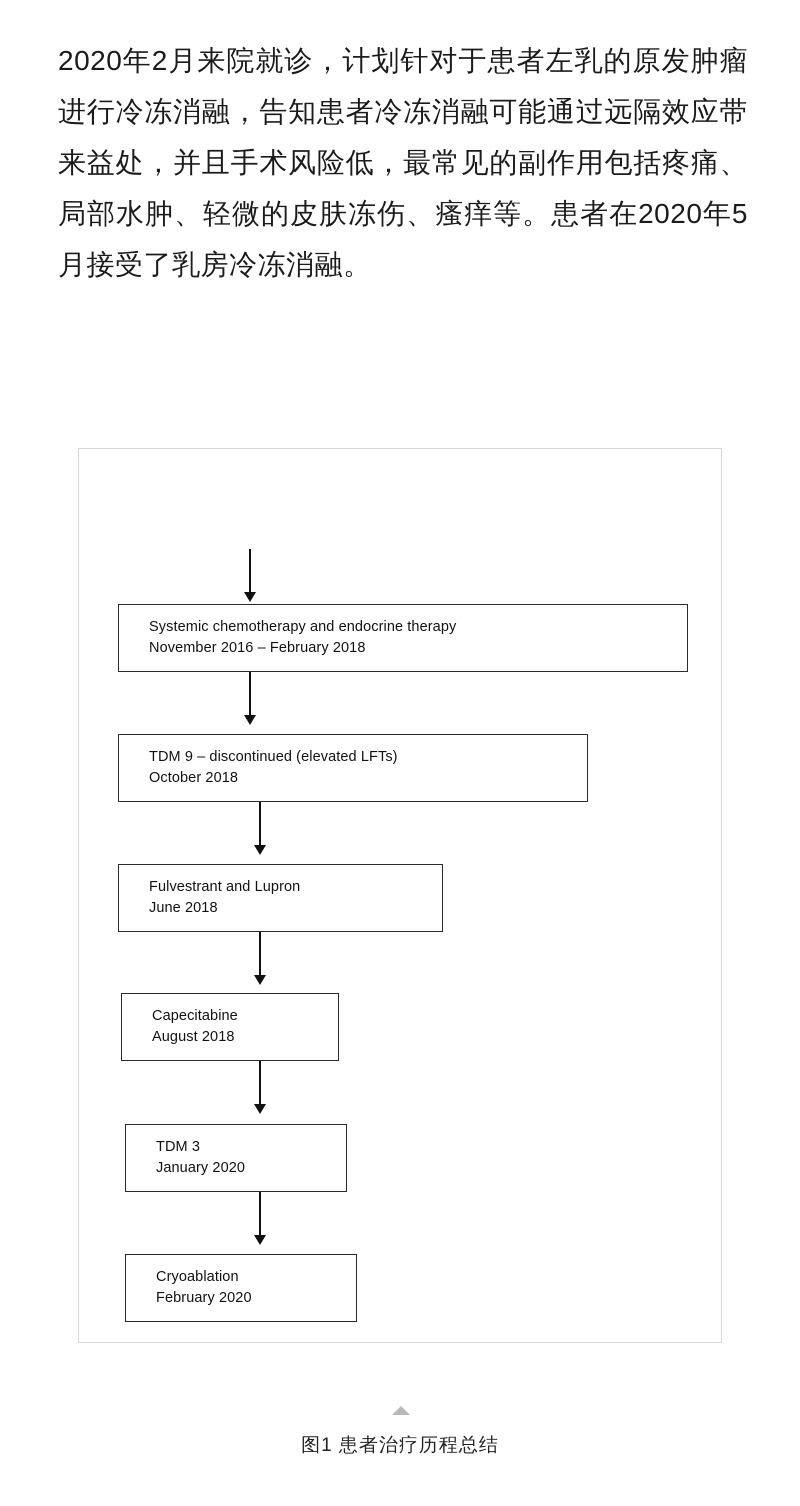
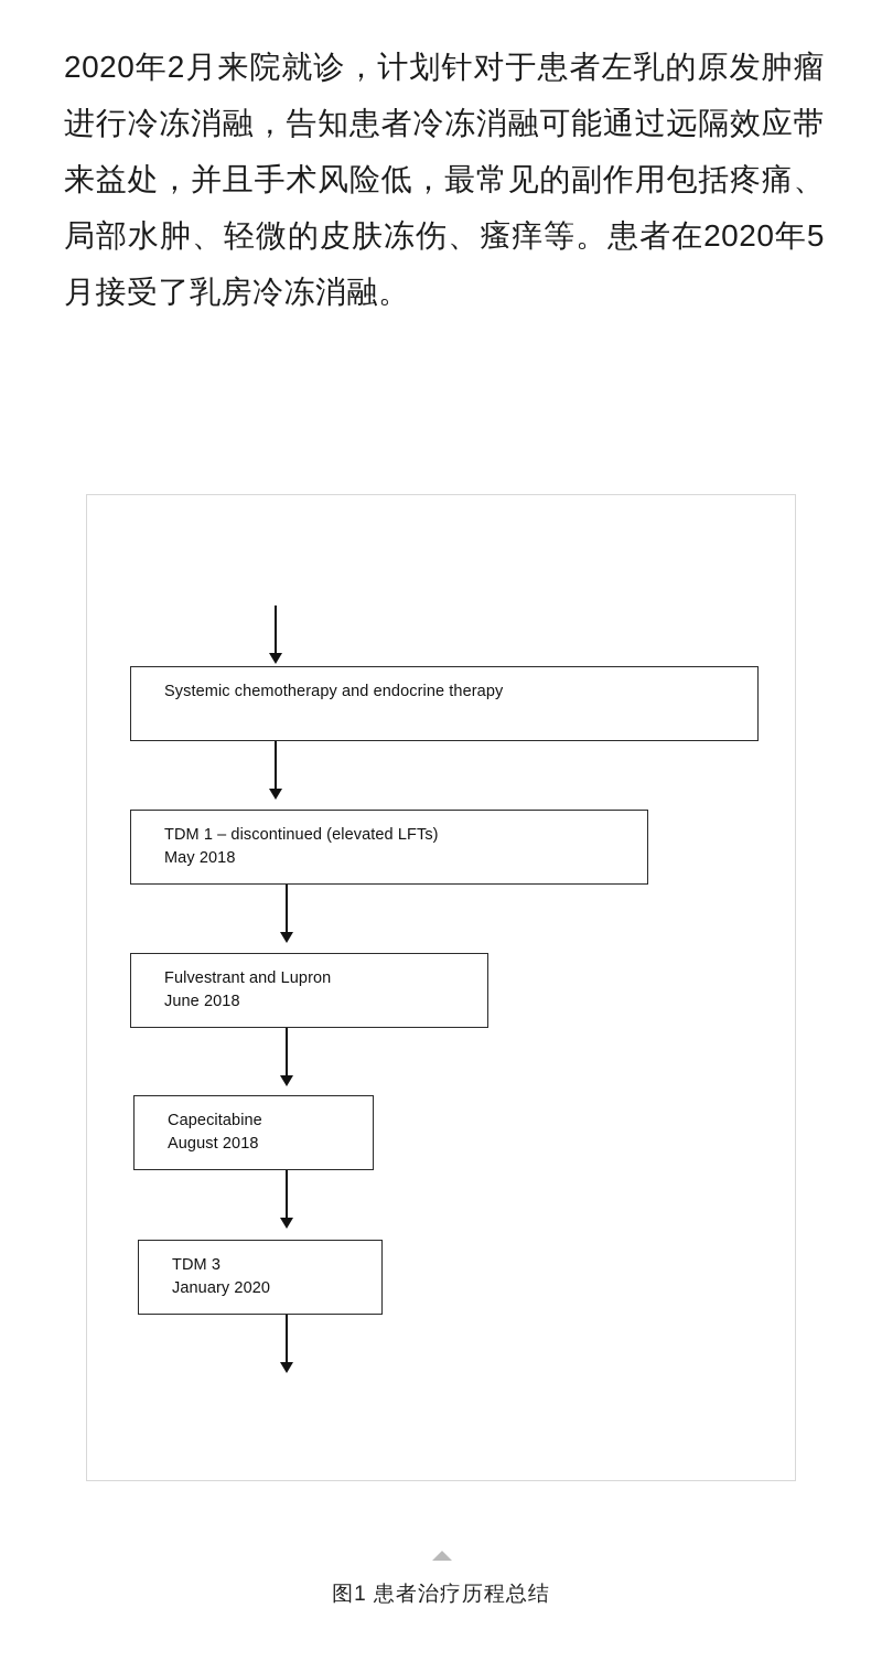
  2020年2月来院就诊，计划针对于患者左乳的原发肿瘤进行冷冻消融，告知患者冷冻消融可能通过远隔效应带来益处，并且手术风险低，最常见的副作用包括疼痛、局部水肿、轻微的皮肤冻伤、瘙痒等。患者在2020年5月接受了乳房冷冻消融。
  Systemic chemotherapy and endocrine therapy
- November 2016 – February 2018
- TDM 9 – discontinued (elevated LFTs)
+ TDM 1 – discontinued (elevated LFTs)
- October 2018
+ May 2018
  Fulvestrant and Lupron
  June 2018
  Capecitabine
  August 2018
  TDM 3
  January 2020
- Cryoablation
- February 2020
  图1 患者治疗历程总结
